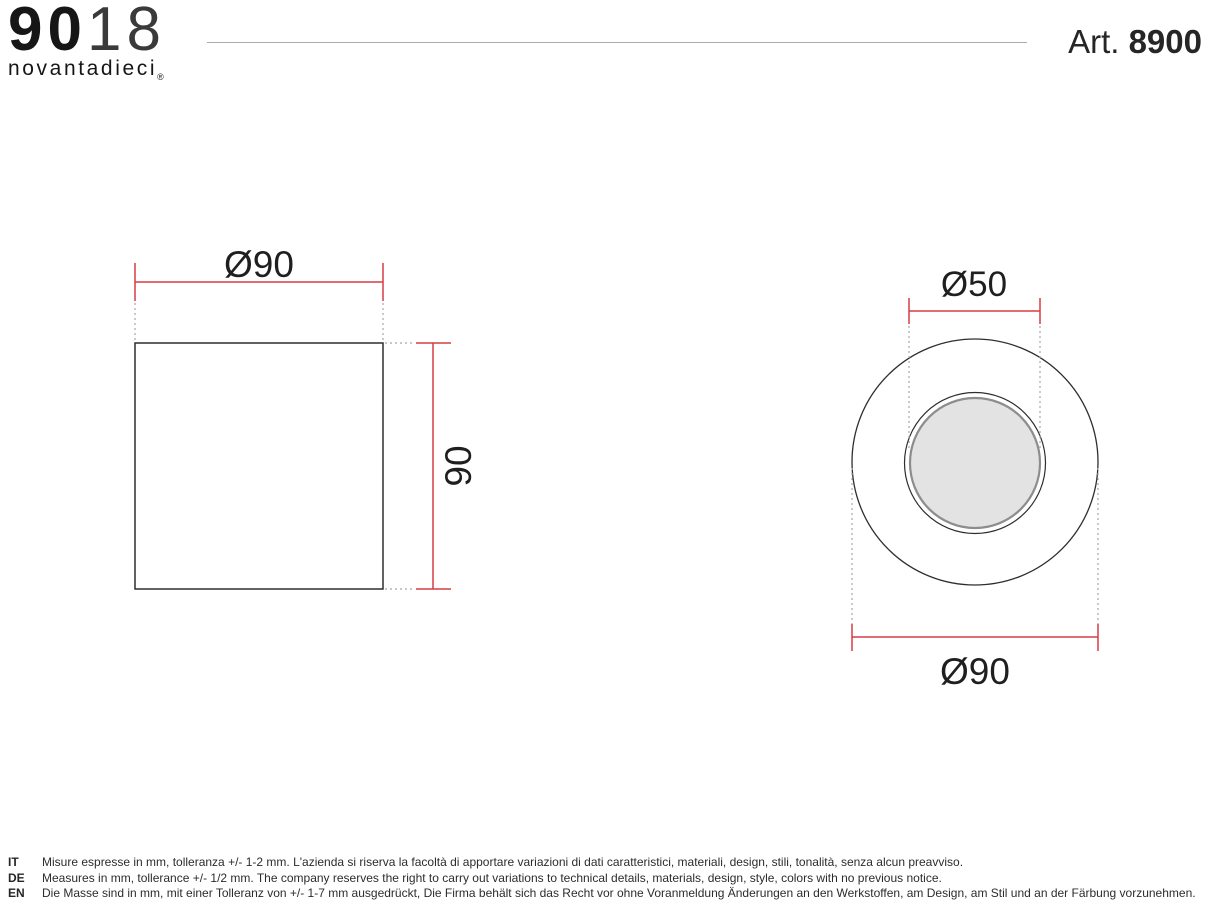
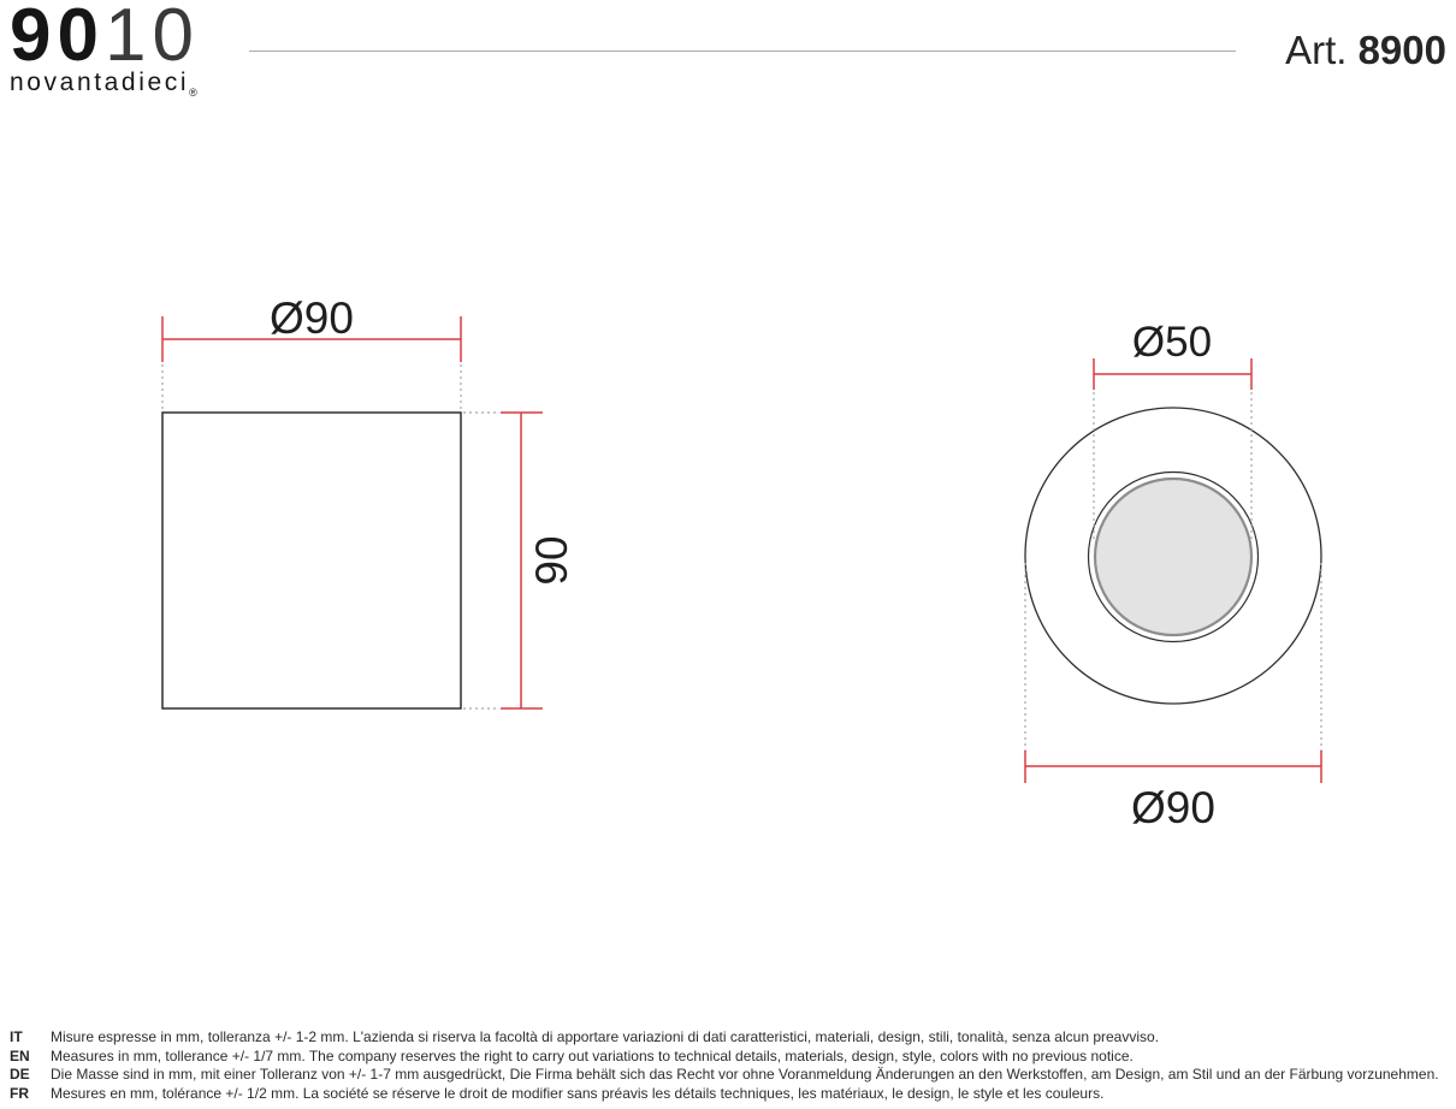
- 9018
+ 9010
  novantadieci®
  Art. 8900
  Ø90
  Ø50
  Ø90
  IT
  Misure espresse in mm, tolleranza +/- 1-2 mm. L'azienda si riserva la facoltà di apportare variazioni di dati caratteristici, materiali, design, stili, tonalità, senza alcun preavviso.
- DE
+ EN
- Measures in mm, tollerance +/- 1/2 mm. The company reserves the right to carry out variations to technical details, materials, design, style, colors with no previous notice.
+ Measures in mm, tollerance +/- 1/7 mm. The company reserves the right to carry out variations to technical details, materials, design, style, colors with no previous notice.
- EN
+ DE
  Die Masse sind in mm, mit einer Tolleranz von +/- 1-7 mm ausgedrückt, Die Firma behält sich das Recht vor ohne Voranmeldung Änderungen an den Werkstoffen, am Design, am Stil und an der Färbung vorzunehmen.
+ FR
+ Mesures en mm, tolérance +/- 1/2 mm. La société se réserve le droit de modifier sans préavis les détails techniques, les matériaux, le design, le style et les couleurs.
